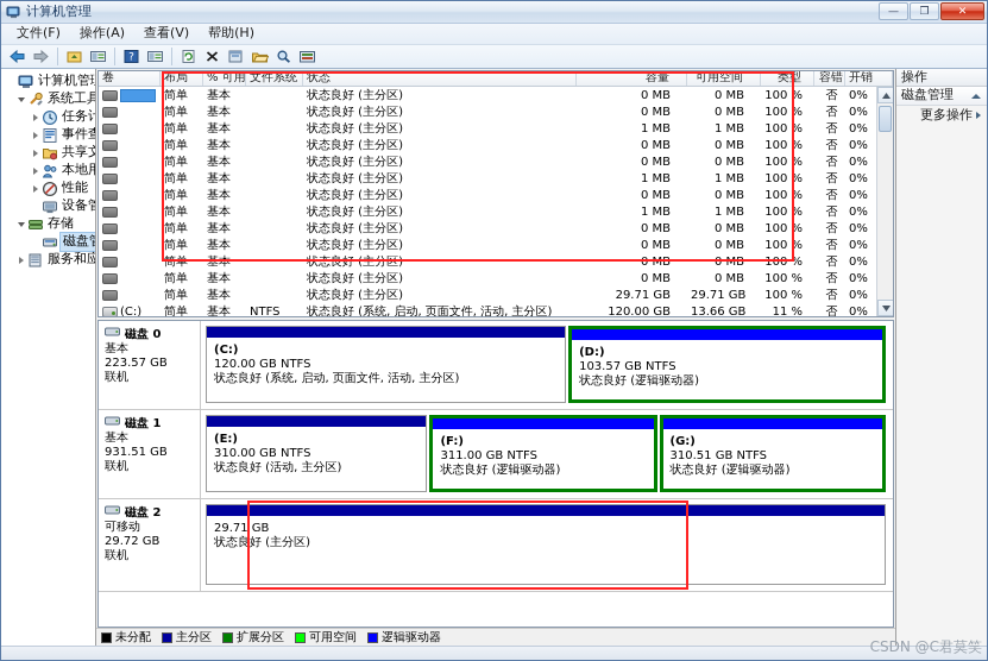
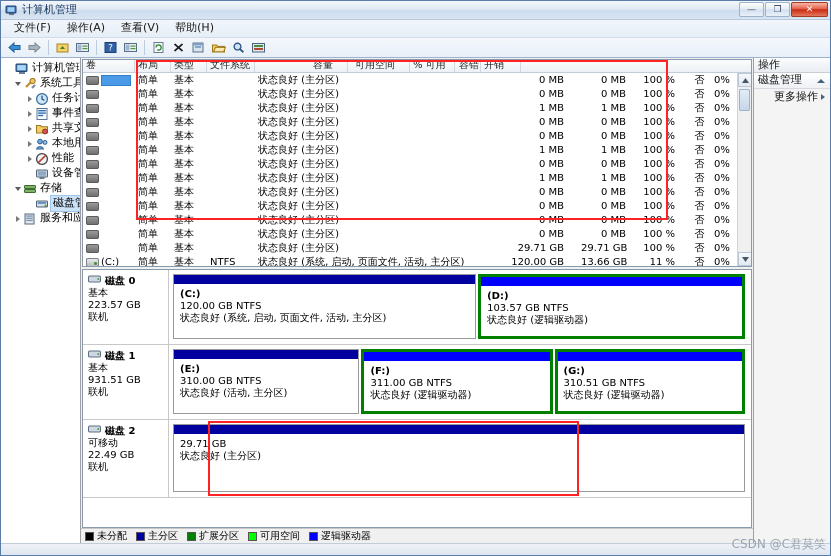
  计算机管理
  —
  ❐
  ✕
  文件(F)
  操作(A)
  查看(V)
  帮助(H)
  ?
  系统工具
  性能
  存储
  卷
  布局
- % 可用
+ 类型
  文件系统
- 状态
  容量
  可用空间
- 类型
+ % 可用
  容错
  开销
  简单
  基本
  状态良好 (主分区)
  0 MB
  0 MB
  100 %
  否
  0%
  简单
  基本
  状态良好 (主分区)
  0 MB
  0 MB
  100 %
  否
  0%
  简单
  基本
  状态良好 (主分区)
  1 MB
  1 MB
  100 %
  否
  0%
  简单
  基本
  状态良好 (主分区)
  0 MB
  0 MB
  100 %
  否
  0%
  简单
  基本
  状态良好 (主分区)
  0 MB
  0 MB
  100 %
  否
  0%
  简单
  基本
  状态良好 (主分区)
  1 MB
  1 MB
  100 %
  否
  0%
  简单
  基本
  状态良好 (主分区)
  0 MB
  0 MB
  100 %
  否
  0%
  简单
  基本
  状态良好 (主分区)
  1 MB
  1 MB
  100 %
  否
  0%
  简单
  基本
  状态良好 (主分区)
  0 MB
  0 MB
  100 %
  否
  0%
  简单
  基本
  状态良好 (主分区)
  0 MB
  0 MB
  100 %
  否
  0%
  简单
  基本
  状态良好 (主分区)
  0 MB
  0 MB
  100 %
  否
  0%
  简单
  基本
  状态良好 (主分区)
  0 MB
  0 MB
  100 %
  否
  0%
  简单
  基本
  状态良好 (主分区)
  29.71 GB
  29.71 GB
  100 %
  否
  0%
  (C:)
  简单
  基本
  NTFS
  状态良好 (系统, 启动, 页面文件, 活动, 主分区)
  120.00 GB
  13.66 GB
  11 %
  否
  0%
  磁盘 0
  基本
  223.57 GB
  联机
  (C:)
  120.00 GB NTFS
  状态良好 (系统, 启动, 页面文件, 活动, 主分区)
  (D:)
  103.57 GB NTFS
  状态良好 (逻辑驱动器)
  磁盘 1
  基本
  931.51 GB
  联机
  (E:)
  310.00 GB NTFS
  状态良好 (活动, 主分区)
  (F:)
  311.00 GB NTFS
  状态良好 (逻辑驱动器)
  (G:)
  310.51 GB NTFS
  状态良好 (逻辑驱动器)
  磁盘 2
  可移动
- 29.72 GB
+ 22.49 GB
  联机
  29.71 GB
  状态良好 (主分区)
  未分配
  主分区
  扩展分区
  可用空间
  逻辑驱动器
  操作
  磁盘管理
  更多操作
  CSDN @C君莫笑
